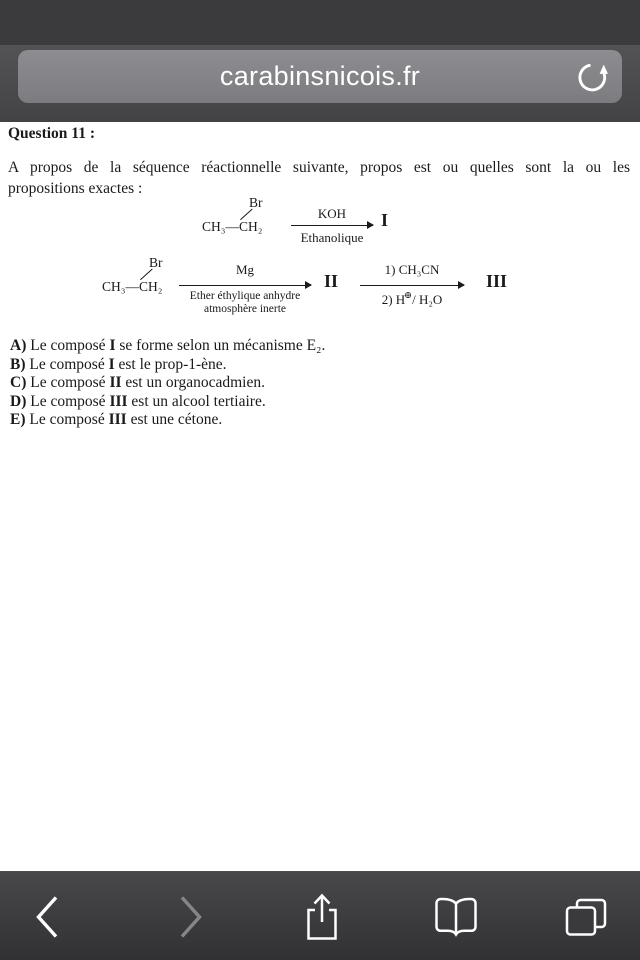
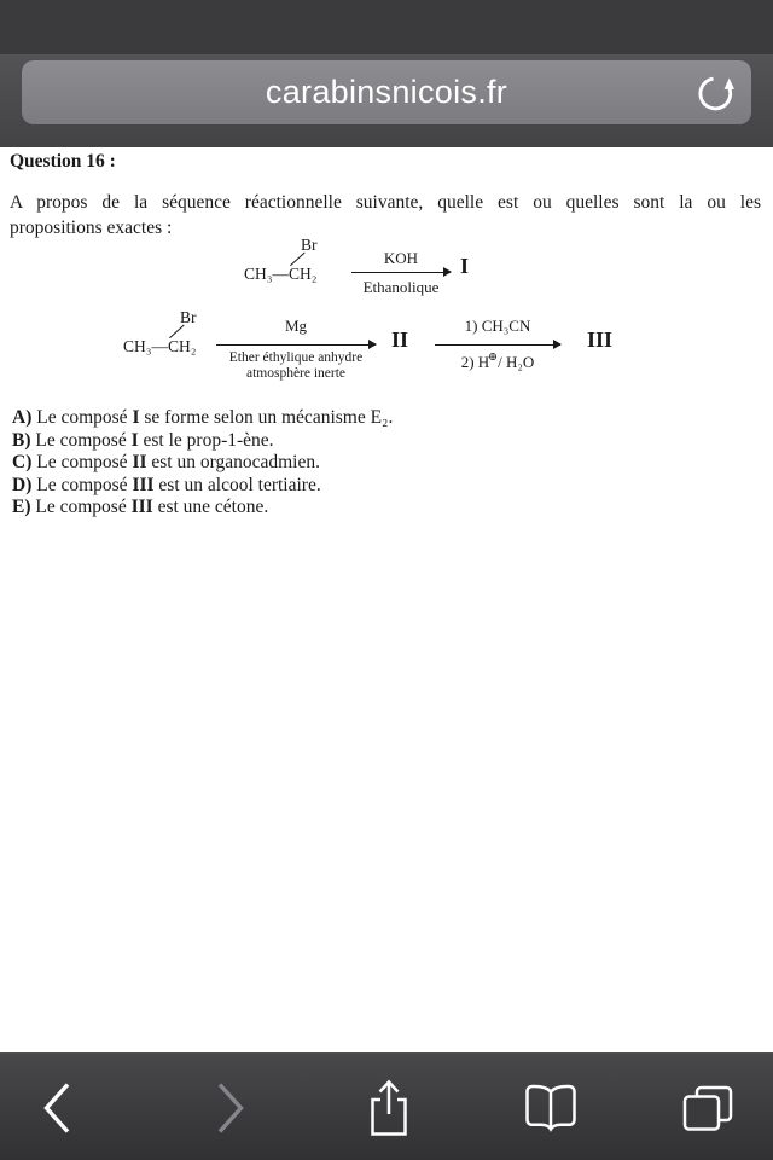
  carabinsnicois.fr
- Question 11 :
+ Question 16 :
- A propos de la séquence réactionnelle suivante, propos est ou quelles sont la ou les
+ A propos de la séquence réactionnelle suivante, quelle est ou quelles sont la ou les
  propositions exactes :
  Br
  CH₃—CH₂
  KOH
  Ethanolique
  I
  Br
  CH₃—CH₂
  Mg
  Ether éthylique anhydre
  atmosphère inerte
  II
  1) CH₃CN
  2) H⊕/ H₂O
  III
  A) Le composé I se forme selon un mécanisme E₂.
  B) Le composé I est le prop-1-ène.
  C) Le composé II est un organocadmien.
  D) Le composé III est un alcool tertiaire.
  E) Le composé III est une cétone.
